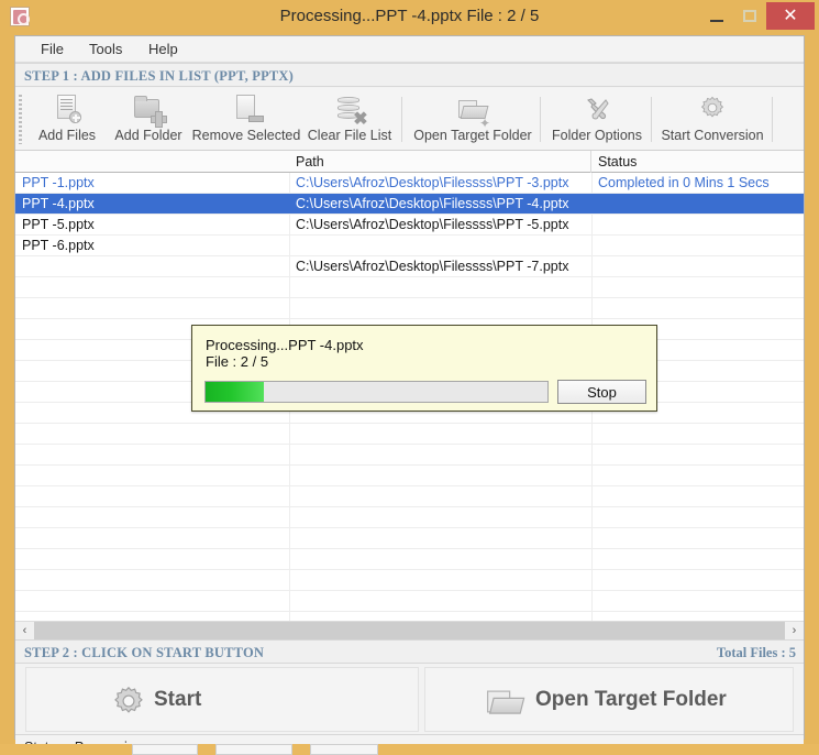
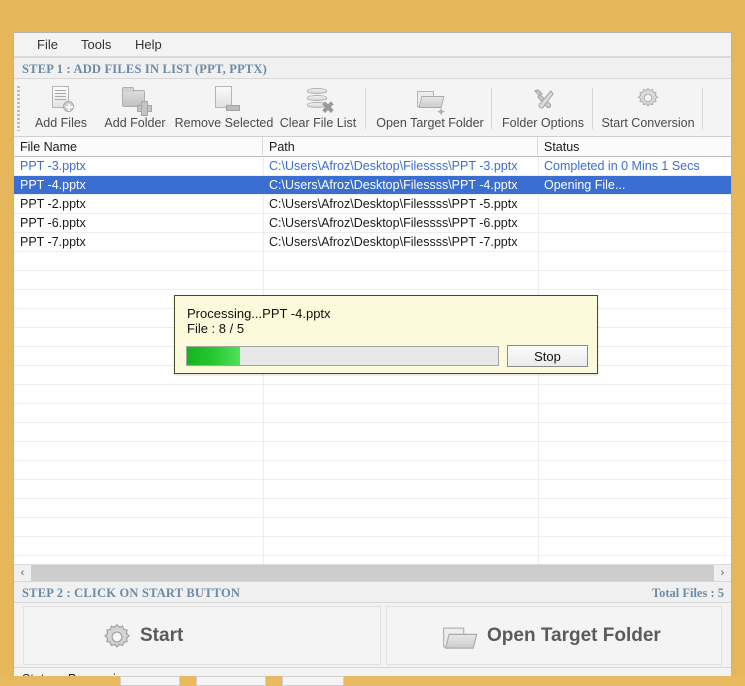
- Processing...PPT -4.pptx File : 2 / 5
- ✕
  File
  Tools
  Help
  STEP 1 : ADD FILES IN LIST (PPT, PPTX)
  Add Files
  Add Folder
  Remove Selected
  ✖
  Clear File List
  ✦
  Open Target Folder
  Folder Options
  Start Conversion
+ File Name
  Path
  Status
- PPT -1.pptx
+ PPT -3.pptx
  C:\Users\Afroz\Desktop\Filessss\PPT -3.pptx
  Completed in 0 Mins 1 Secs
  PPT -4.pptx
  C:\Users\Afroz\Desktop\Filessss\PPT -4.pptx
+ Opening File...
- PPT -5.pptx
+ PPT -2.pptx
  C:\Users\Afroz\Desktop\Filessss\PPT -5.pptx
  PPT -6.pptx
+ C:\Users\Afroz\Desktop\Filessss\PPT -6.pptx
+ PPT -7.pptx
  C:\Users\Afroz\Desktop\Filessss\PPT -7.pptx
  ‹
  ›
  STEP 2 : CLICK ON START BUTTON
  Total Files : 5
  Start
  Open Target Folder
  Processing...PPT -4.pptx
- File : 2 / 5
+ File : 8 / 5
  Stop
